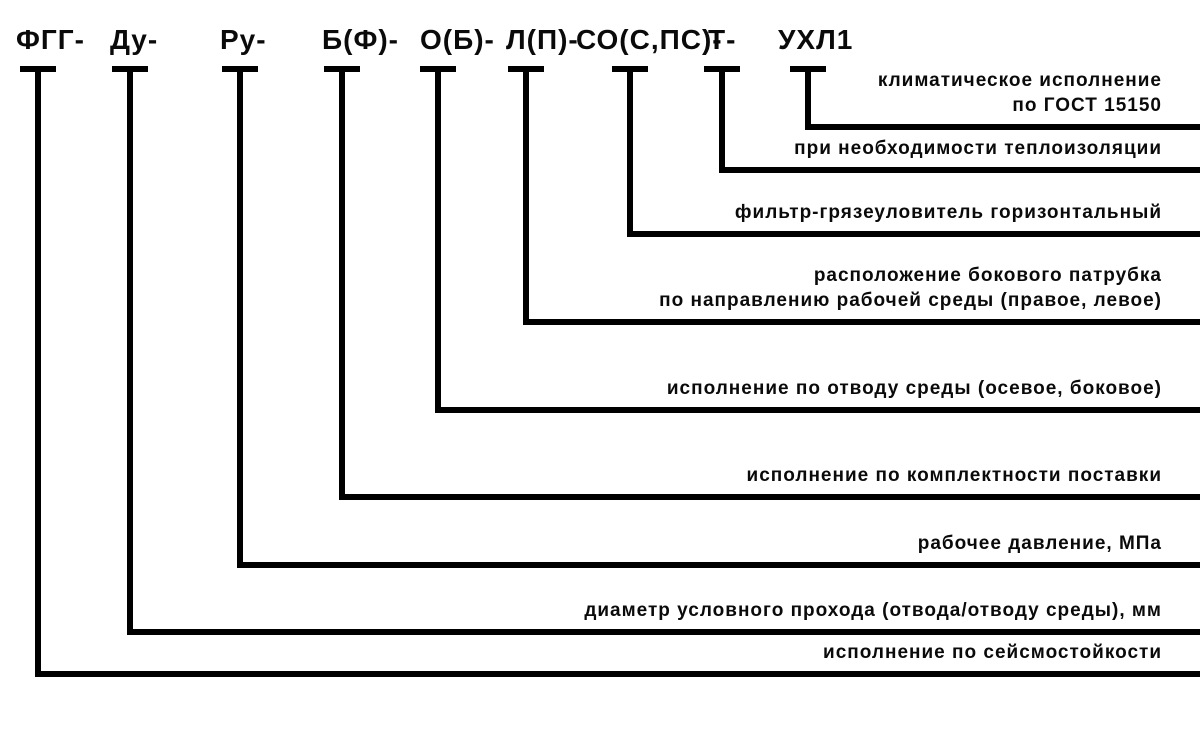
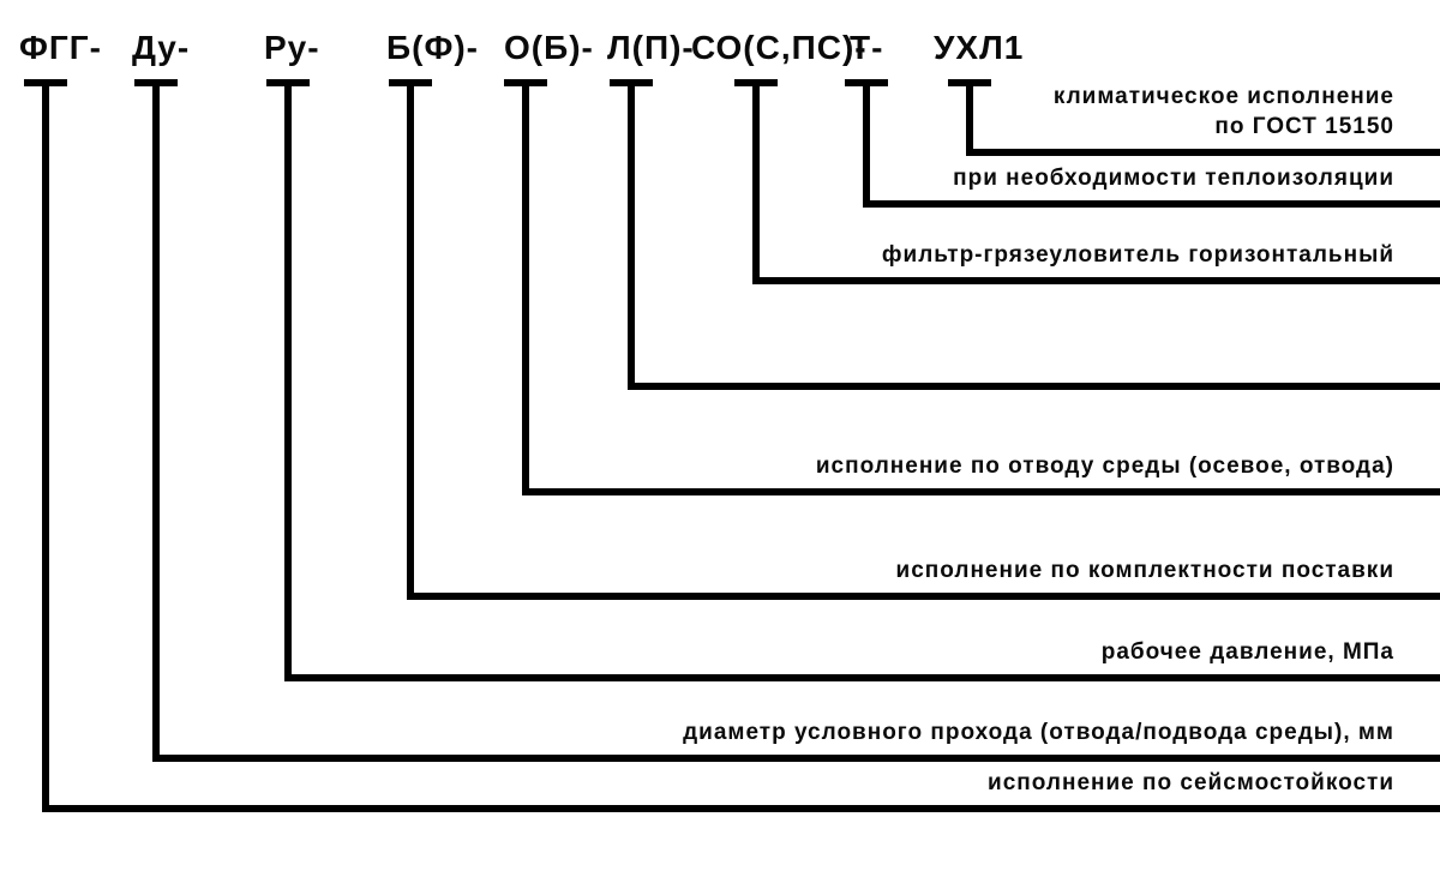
  ФГГ-
  Ду-
  Ру-
  Б(Ф)-
  О(Б)-
  Л(П)-
  СО(С,ПС)-
  Т-
  УХЛ1
  исполнение по сейсмостойкости
- диаметр условного прохода (отвода/отводу среды), мм
+ диаметр условного прохода (отвода/подвода среды), мм
  рабочее давление, МПа
  исполнение по комплектности поставки
- исполнение по отводу среды (осевое, боковое)
+ исполнение по отводу среды (осевое, отвода)
- расположение бокового патрубка
- по направлению рабочей среды (правое, левое)
  фильтр-грязеуловитель горизонтальный
  при необходимости теплоизоляции
  климатическое исполнение
  по ГОСТ 15150
